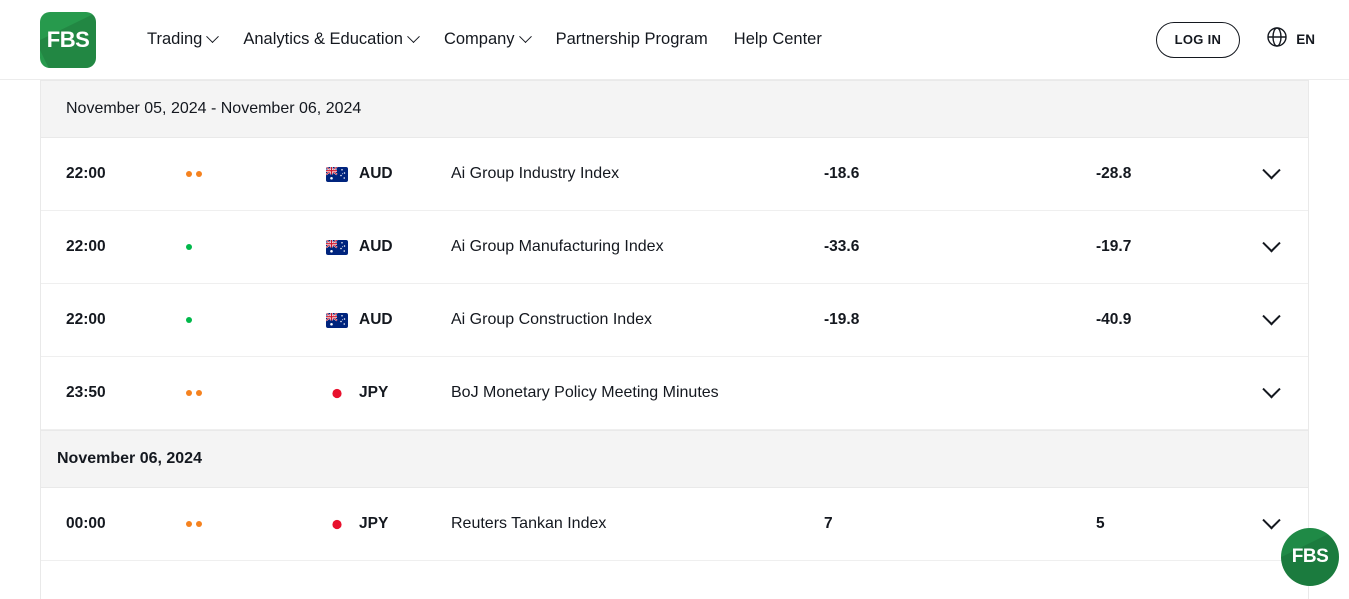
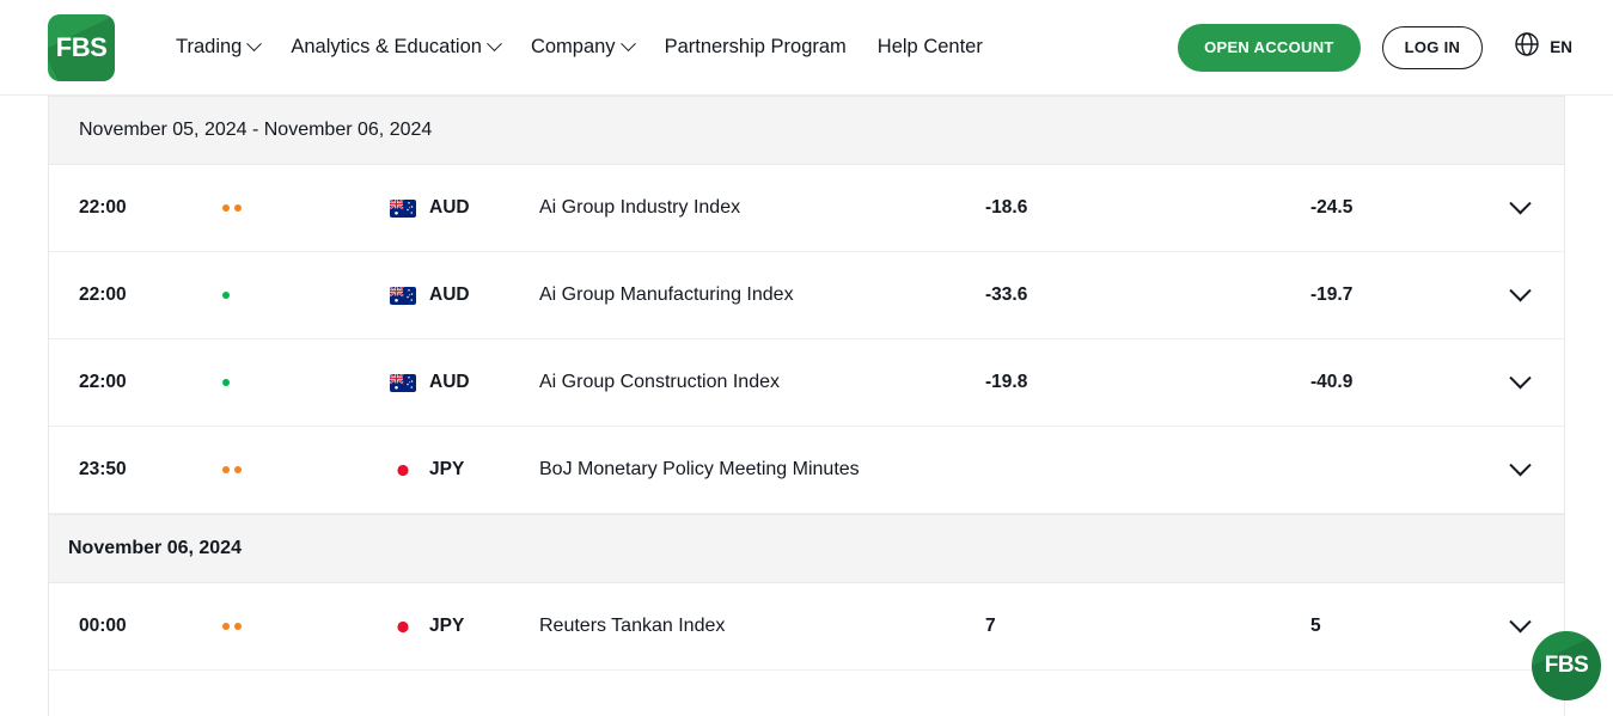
  FBS
  Trading
  Analytics & Education
  Company
  Partnership Program
  Help Center
+ OPEN ACCOUNT
  LOG IN
  EN
  November 05, 2024 - November 06, 2024
  22:00
  AUD
  Ai Group Industry Index
  -18.6
- -28.8
+ -24.5
  22:00
  AUD
  Ai Group Manufacturing Index
  -33.6
  -19.7
  22:00
  AUD
  Ai Group Construction Index
  -19.8
  -40.9
  23:50
  JPY
  BoJ Monetary Policy Meeting Minutes
  November 06, 2024
  00:00
  JPY
  Reuters Tankan Index
  7
  5
  FBS
